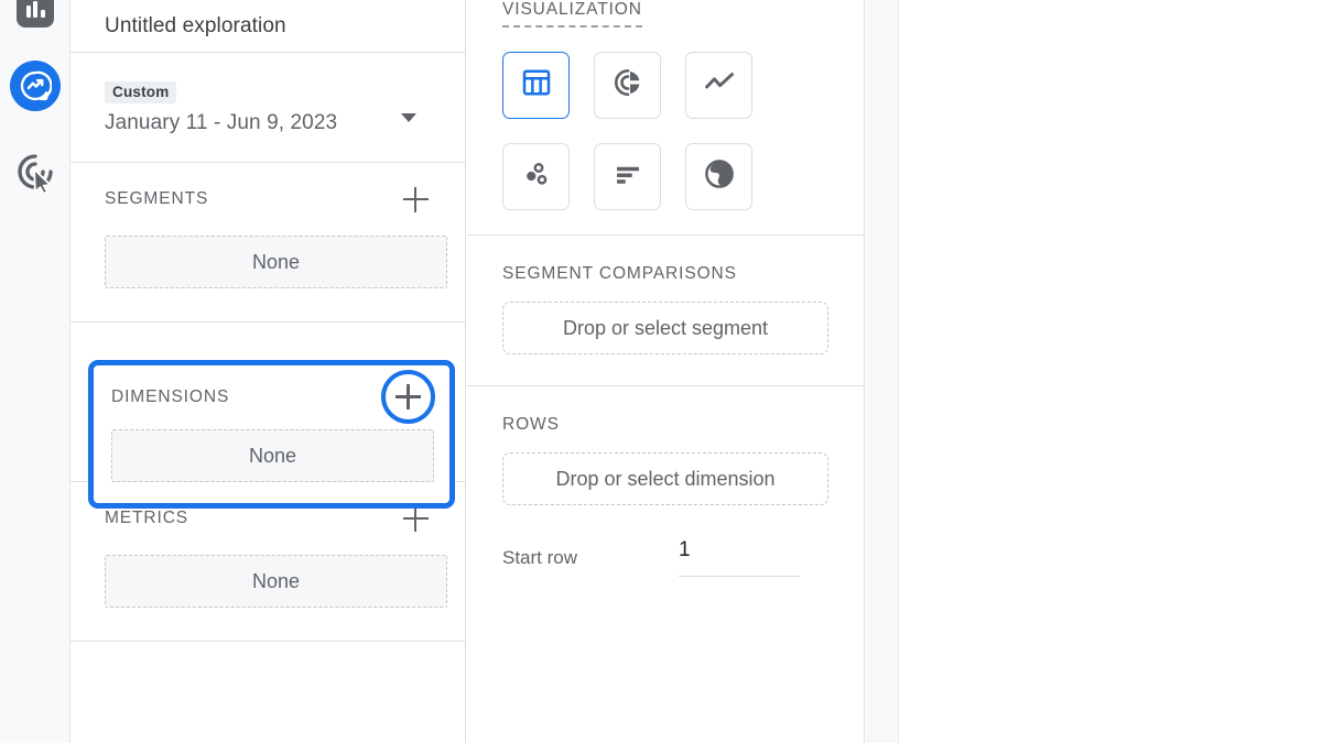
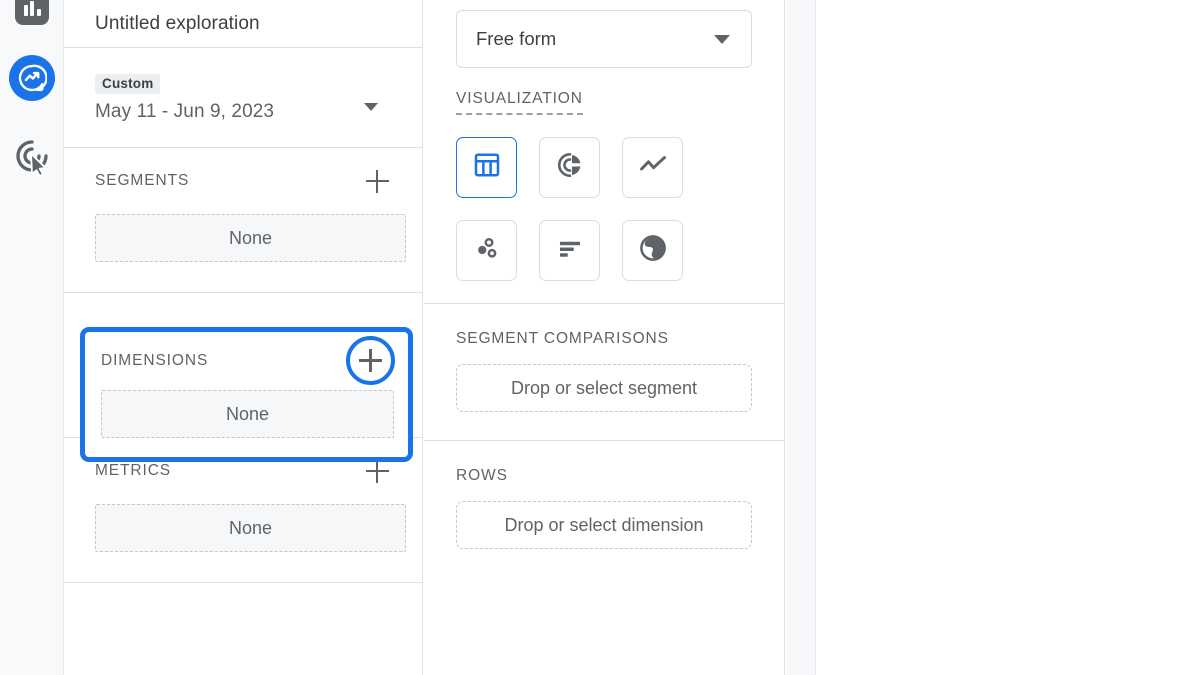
  Untitled exploration
  Custom
- January 11 - Jun 9, 2023
+ May 11 - Jun 9, 2023
  SEGMENTS
  None
  METRICS
  None
  DIMENSIONS
  None
+ Free form
  VISUALIZATION
  SEGMENT COMPARISONS
  Drop or select segment
  ROWS
  Drop or select dimension
- Start row
- 1
